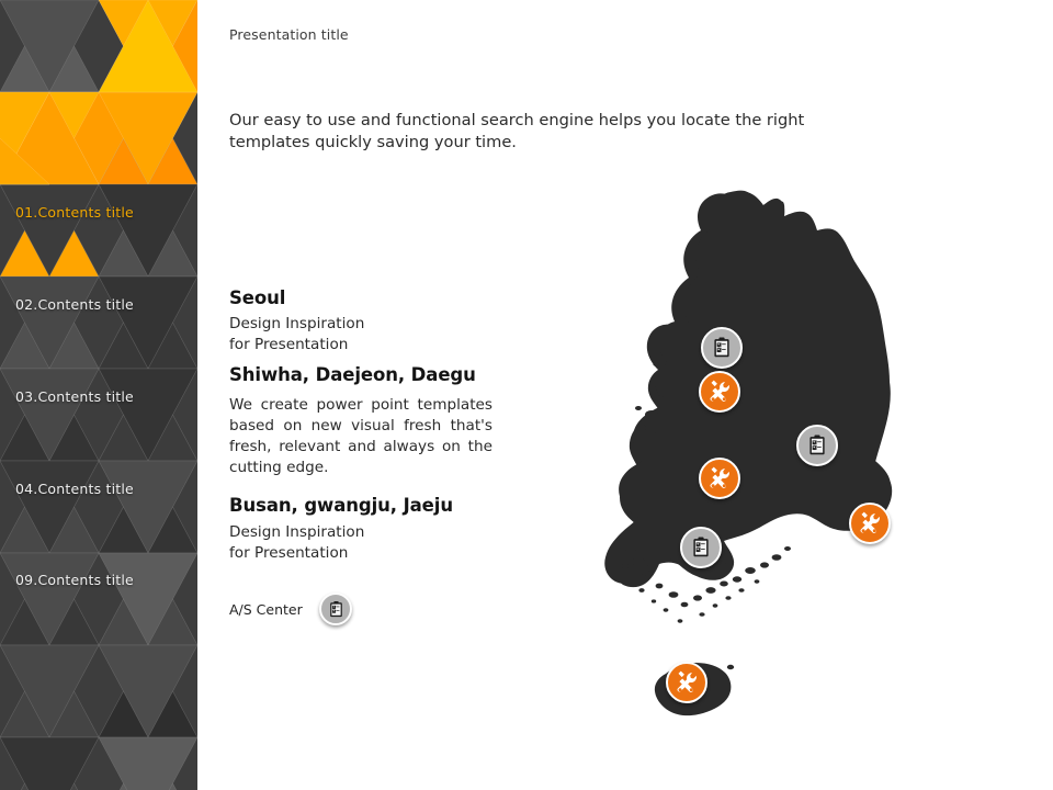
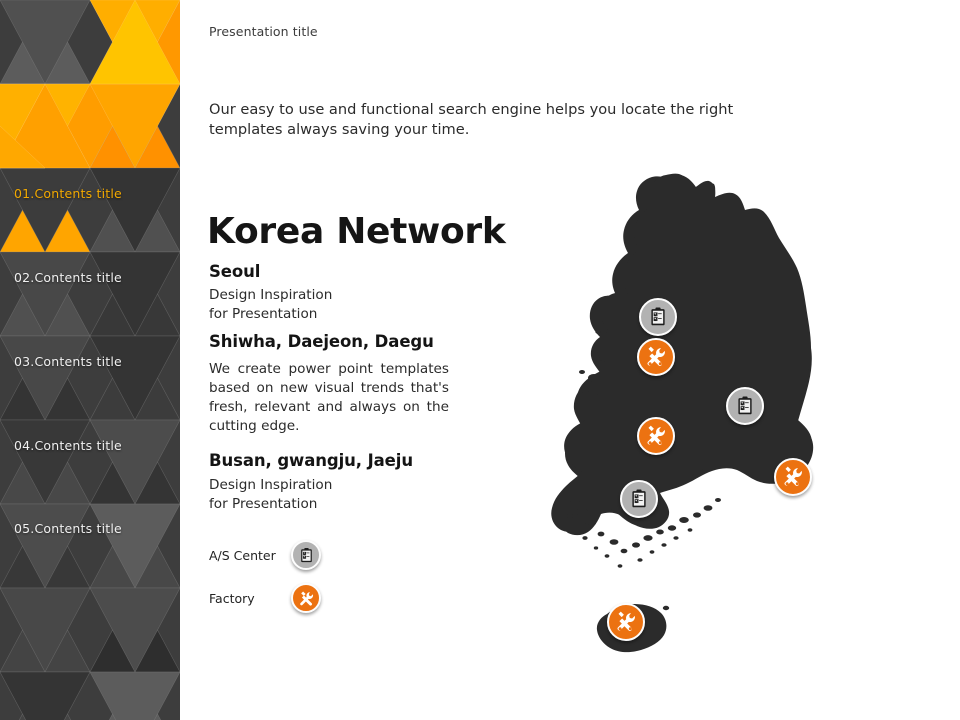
  01.Contents title
  02.Contents title
  03.Contents title
  04.Contents title
- 09.Contents title
+ 05.Contents title
  Presentation title
- Our easy to use and functional search engine helps you locate the right templates quickly saving your time.
+ Our easy to use and functional search engine helps you locate the right templates always saving your time.
+ Korea Network
  Seoul
  Design Inspiration
  for Presentation
  Shiwha, Daejeon, Daegu
- We create power point templates based on new visual fresh that's fresh, relevant and always on the cutting edge.
+ We create power point templates based on new visual trends that's fresh, relevant and always on the cutting edge.
  Busan, gwangju, Jaeju
  Design Inspiration
  for Presentation
  A/S Center
+ Factory
